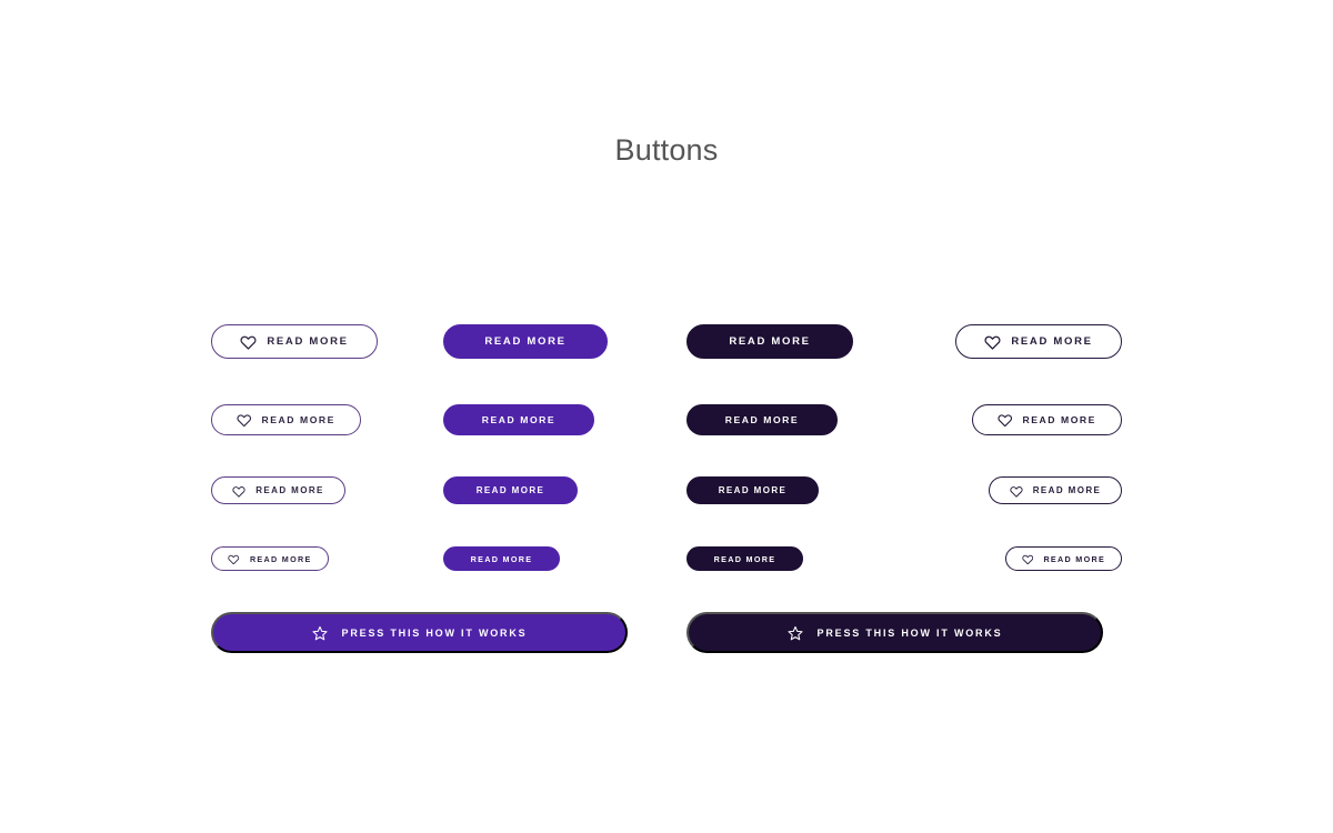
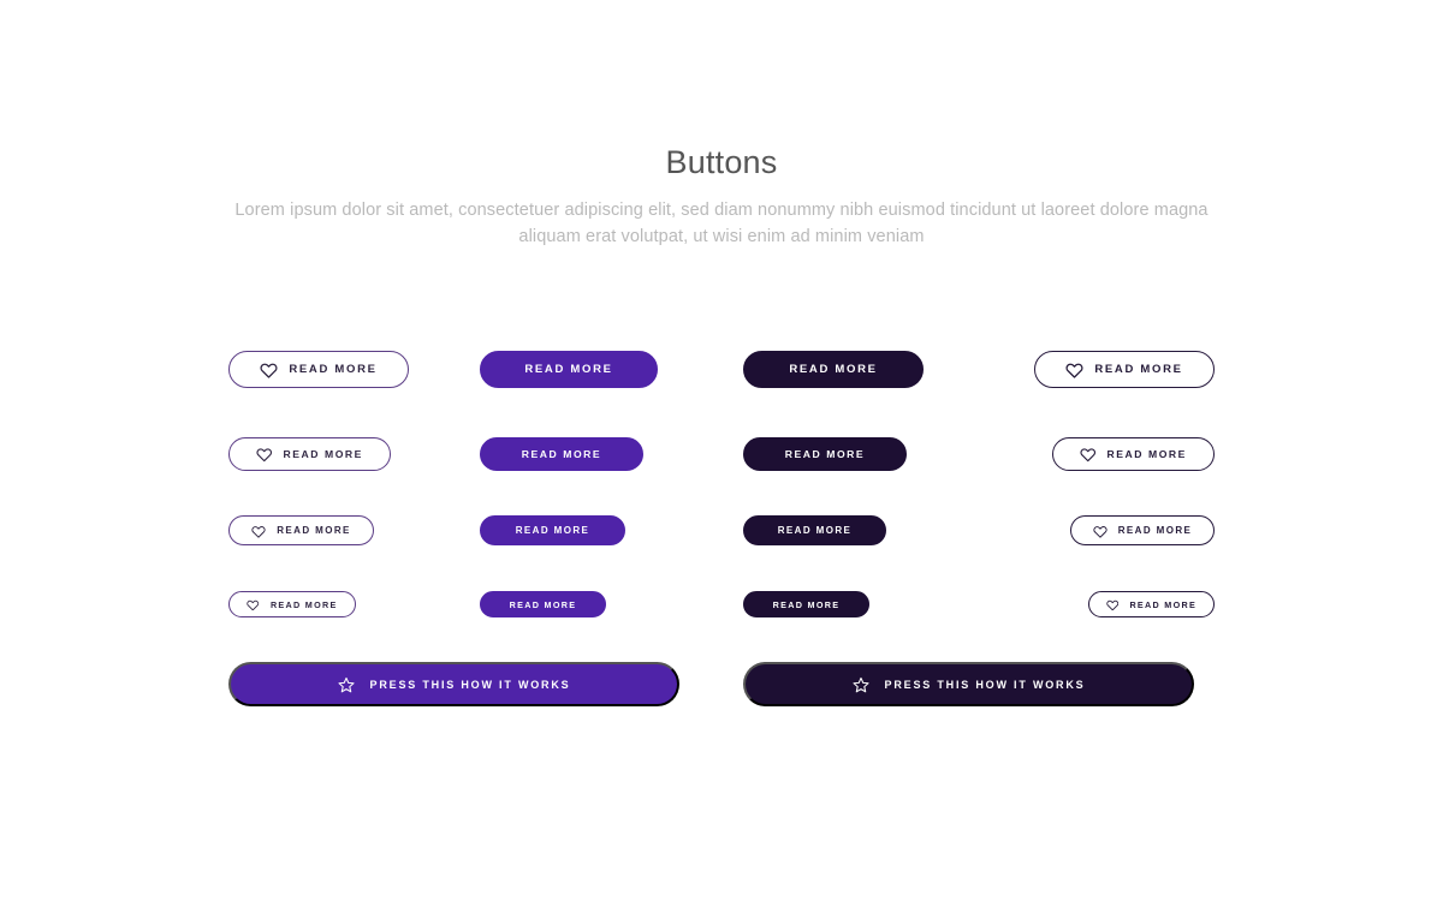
  Buttons
+ Lorem ipsum dolor sit amet, consectetuer adipiscing elit, sed diam nonummy nibh euismod tincidunt ut laoreet dolore magna aliquam erat volutpat, ut wisi enim ad minim veniam
  READ MORE
  READ MORE
  READ MORE
  READ MORE
  READ MORE
  READ MORE
  READ MORE
  READ MORE
  READ MORE
  READ MORE
  READ MORE
  READ MORE
  READ MORE
  READ MORE
  READ MORE
  READ MORE
  PRESS THIS HOW IT WORKS
  PRESS THIS HOW IT WORKS
